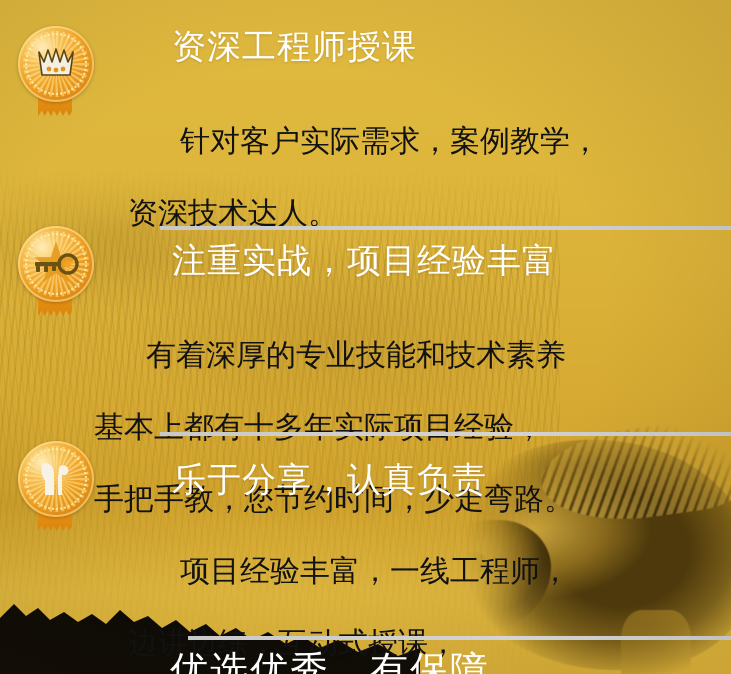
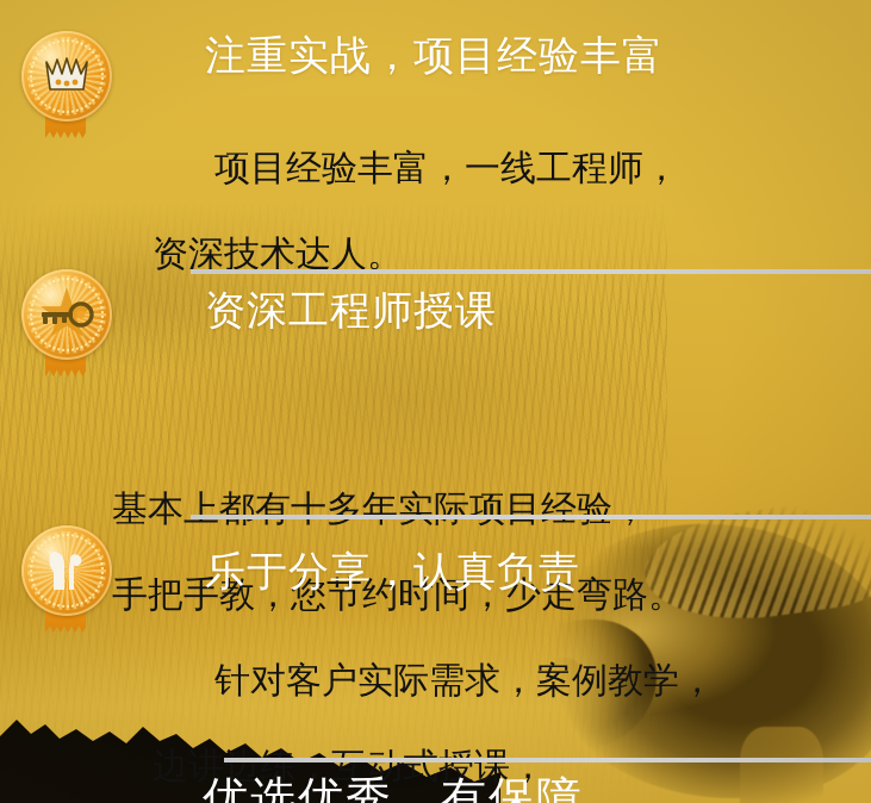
- 资深工程师授课
+ 注重实战，项目经验丰富
- 针对客户实际需求，案例教学，
+ 项目经验丰富，一线工程师，
  资深技术达人。
- 注重实战，项目经验丰富
+ 资深工程师授课
- 有着深厚的专业技能和技术素养
  基本上都有十多年实际项目经验，
  手把手教，您节约时间，少走弯路。
  乐于分享，认真负责
- 项目经验丰富，一线工程师，
+ 针对客户实际需求，案例教学，
  边讲边练，互动式授课，
  优选优秀，有保障
